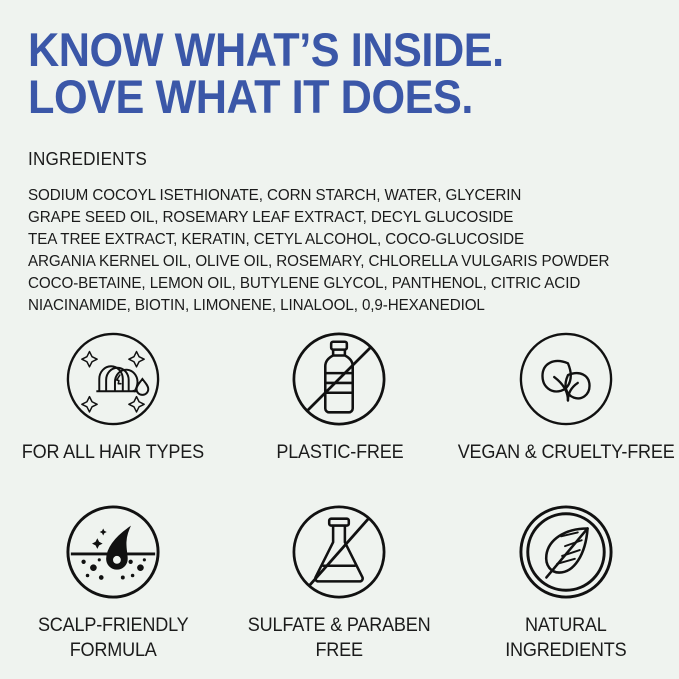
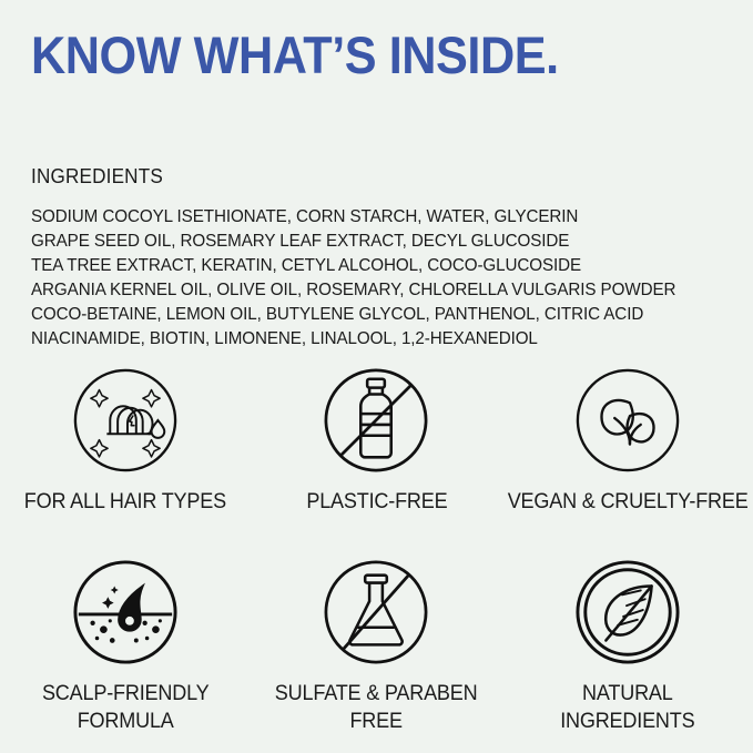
  KNOW WHAT’S INSIDE.
- LOVE WHAT IT DOES.
  INGREDIENTS
  SODIUM COCOYL ISETHIONATE, CORN STARCH, WATER, GLYCERIN
  GRAPE SEED OIL, ROSEMARY LEAF EXTRACT, DECYL GLUCOSIDE
  TEA TREE EXTRACT, KERATIN, CETYL ALCOHOL, COCO-GLUCOSIDE
  ARGANIA KERNEL OIL, OLIVE OIL, ROSEMARY, CHLORELLA VULGARIS POWDER
  COCO-BETAINE, LEMON OIL, BUTYLENE GLYCOL, PANTHENOL, CITRIC ACID
- NIACINAMIDE, BIOTIN, LIMONENE, LINALOOL, 0,9-HEXANEDIOL
+ NIACINAMIDE, BIOTIN, LIMONENE, LINALOOL, 1,2-HEXANEDIOL
  FOR ALL HAIR TYPES
  PLASTIC-FREE
  VEGAN & CRUELTY-FREE
  SCALP-FRIENDLY
  FORMULA
  SULFATE & PARABEN
  FREE
  NATURAL
  INGREDIENTS
